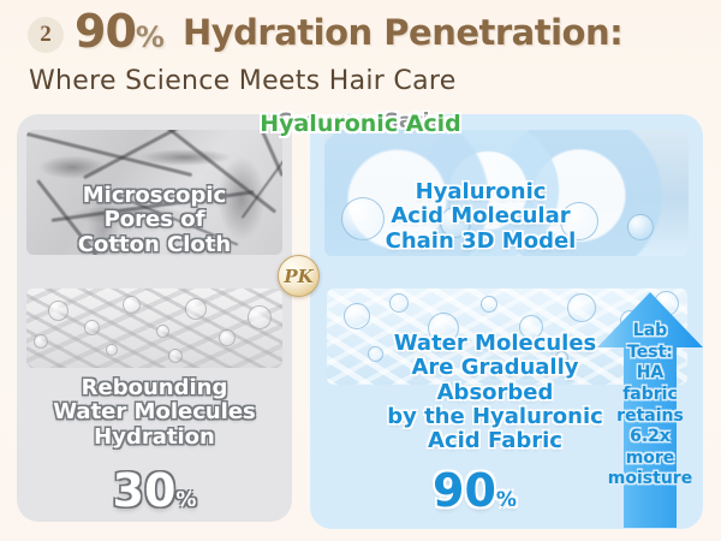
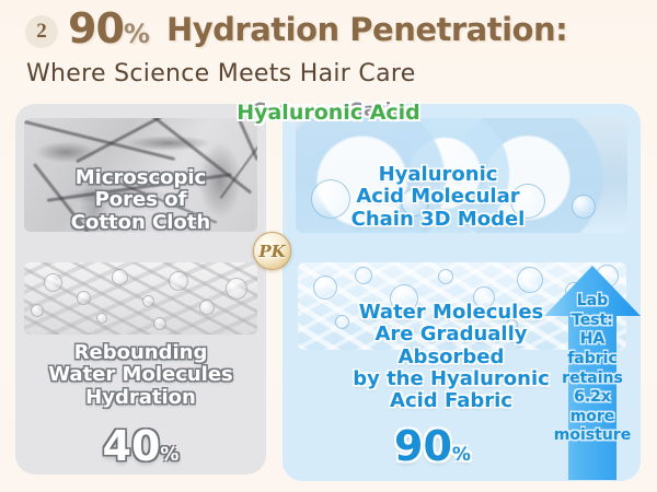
  2
  90%
  Hydration Penetration:
  Where Science Meets Hair Care
  Common Satin
  Microscopic
  Pores of
  Cotton Cloth
  Rebounding
  Water Molecules
  Hydration
- 30%
+ 40%
  Hyaluronic Acid
  Hyaluronic
  Acid Molecular
  Chain 3D Model
  Water Molecules
  Are Gradually
  Absorbed
  by the Hyaluronic
  Acid Fabric
  90%
  PK
  Lab
  Test:
  HA
  fabric
  retains
  6.2x
  more
  moisture
